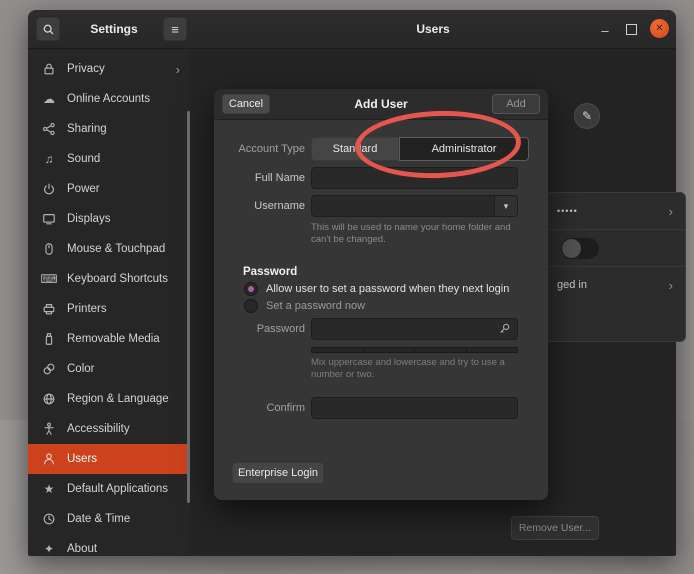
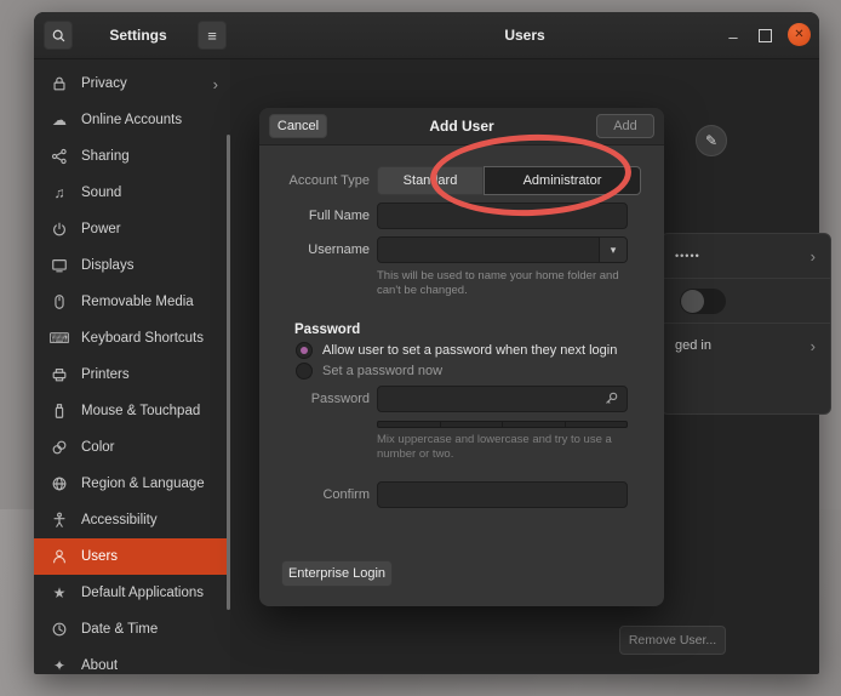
  Settings
  ≡
  Users
  –
  ✕
  Privacy
  ›
  ☁
  Online Accounts
  Sharing
  ♫
  Sound
  Power
  Displays
- Mouse & Touchpad
+ Removable Media
  ⌨
  Keyboard Shortcuts
  Printers
- Removable Media
+ Mouse & Touchpad
  Color
  Region & Language
  Accessibility
  Users
  ★
  Default Applications
  Date & Time
  ✦
  About
  ✎
  •••••
  ›
  ged in
  ›
  Remove User...
  Cancel
  Add User
  Add
  Account Type
  Standard
  Administrator
  Full Name
  Username
  ▾
  This will be used to name your home folder and can't be changed.
  Password
  Allow user to set a password when they next login
  Set a password now
  Password
  Mix uppercase and lowercase and try to use a number or two.
  Confirm
  Enterprise Login
